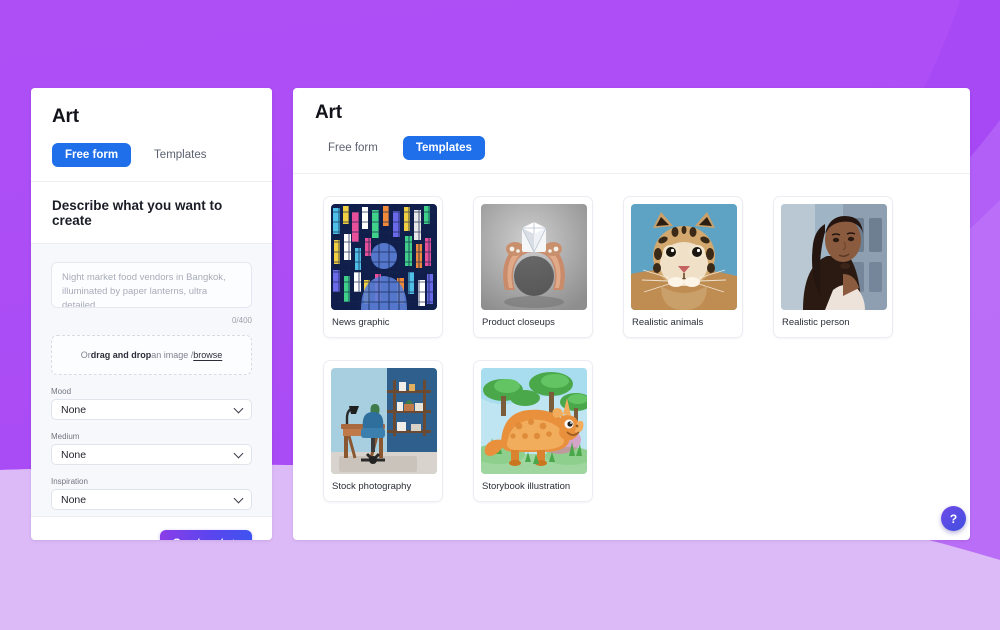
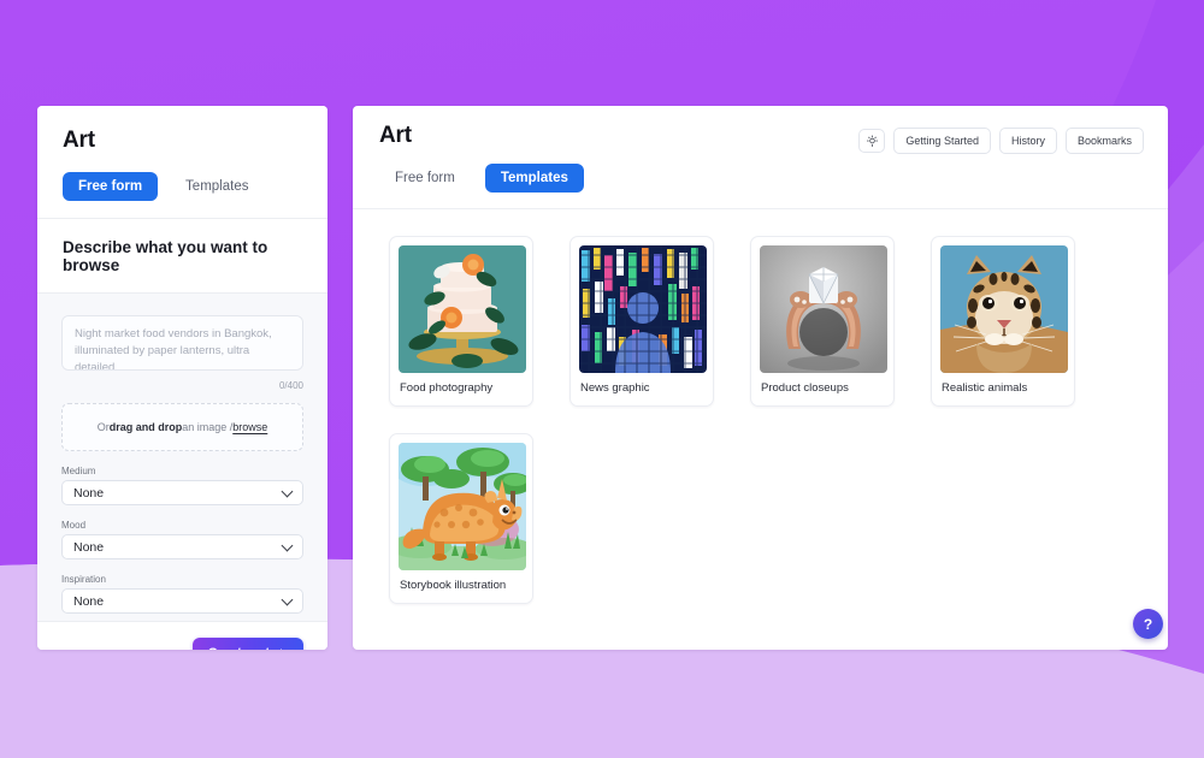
  Art
  Free form
  Templates
- Describe what you want to create
+ Describe what you want to browse
  0/400
  Or
  drag and drop
  an image /
  browse
- Mood
+ Medium
  None
- Medium
+ Mood
  None
  Inspiration
  None
  Art
+ Getting Started
+ History
+ Bookmarks
  Free form
  Templates
+ Food photography
  News graphic
  Product closeups
  Realistic animals
- Realistic person
- Stock photography
  Storybook illustration
  ?
